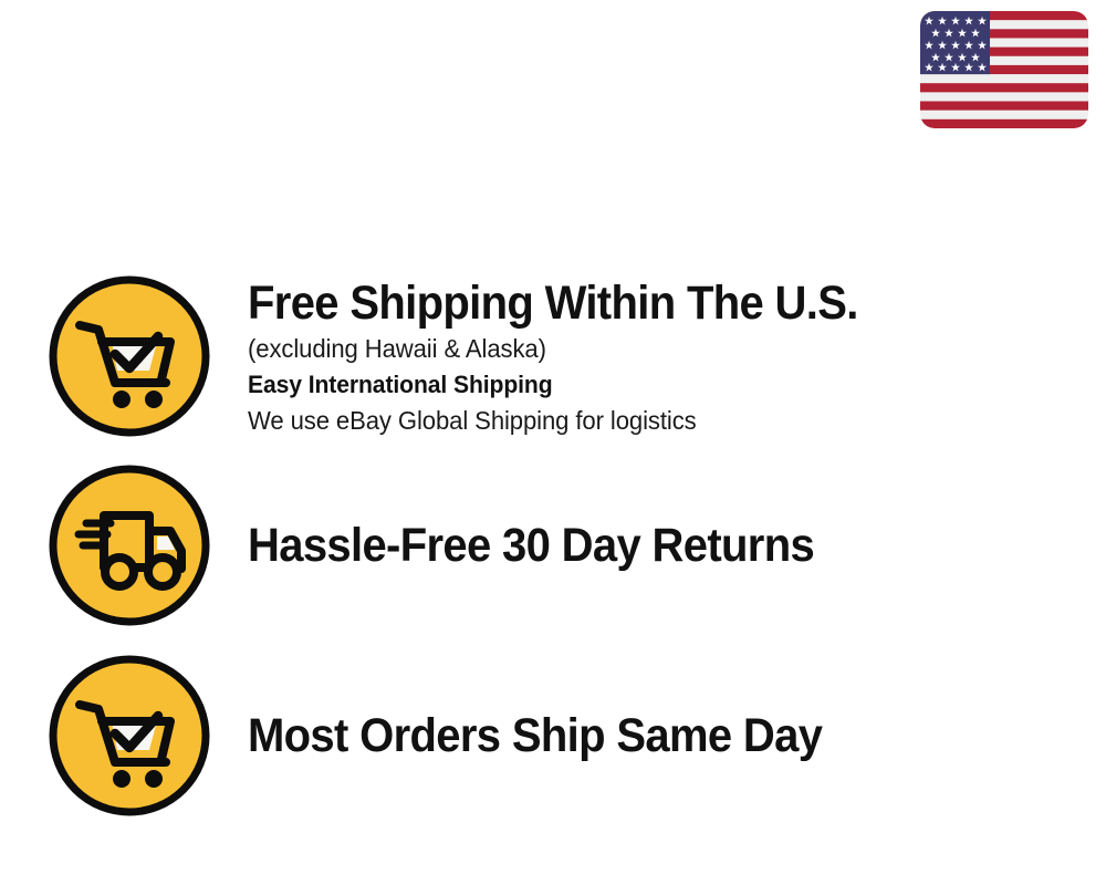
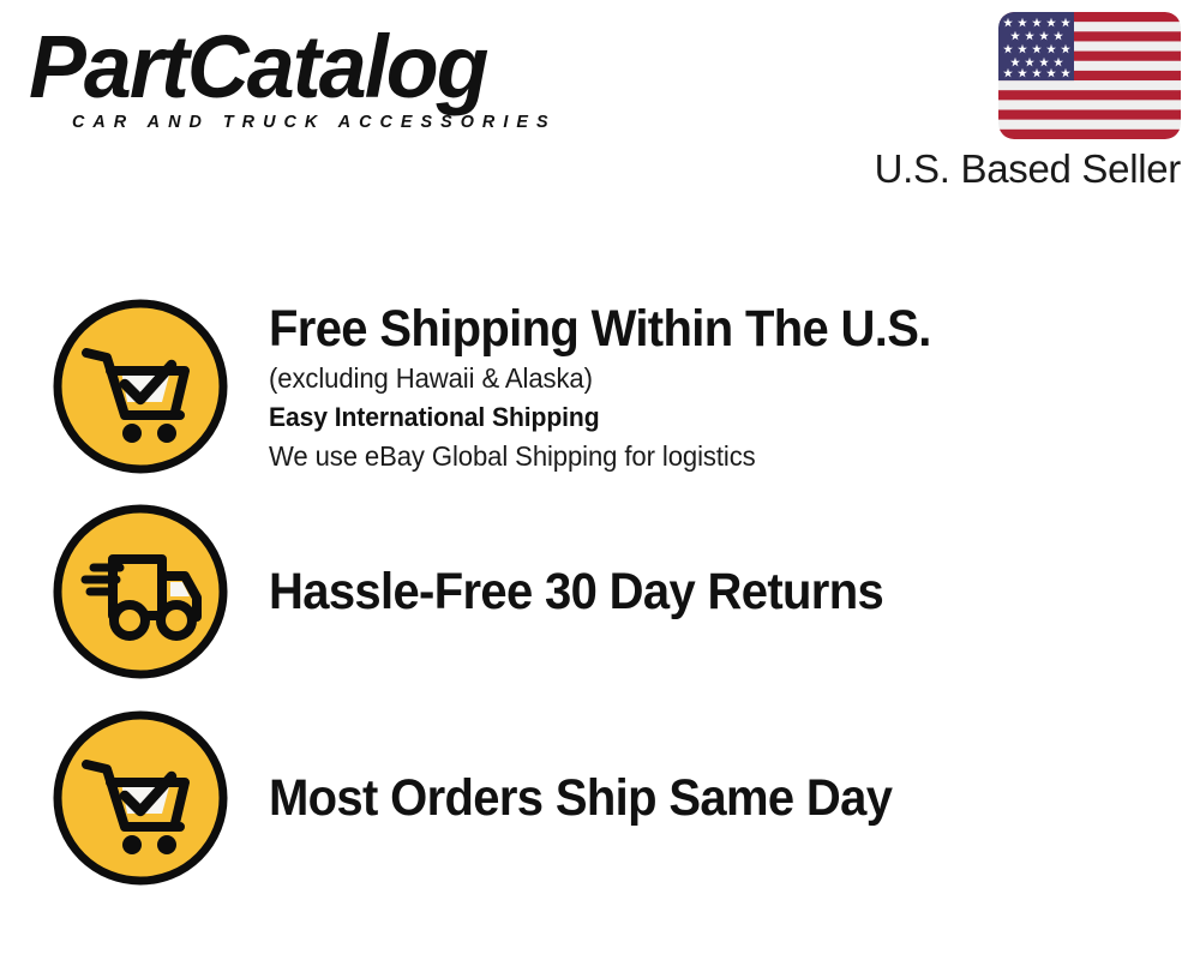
+ PartCatalog
+ CAR AND TRUCK ACCESSORIES
+ U.S. Based Seller
  Free Shipping Within The U.S.
  (excluding Hawaii & Alaska)
  Easy International Shipping
  We use eBay Global Shipping for logistics
  Hassle-Free 30 Day Returns
  Most Orders Ship Same Day
